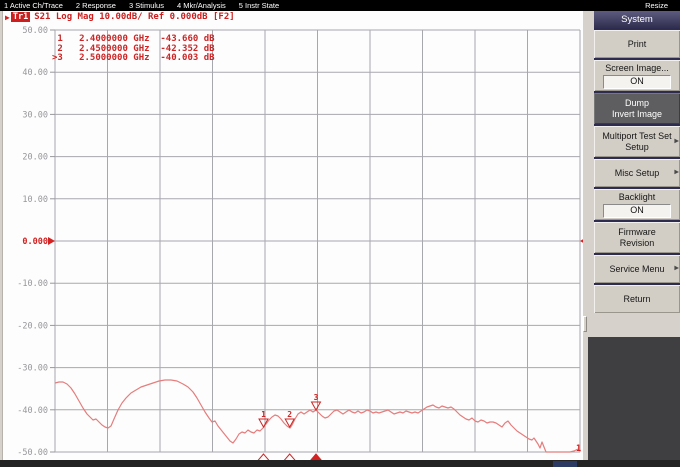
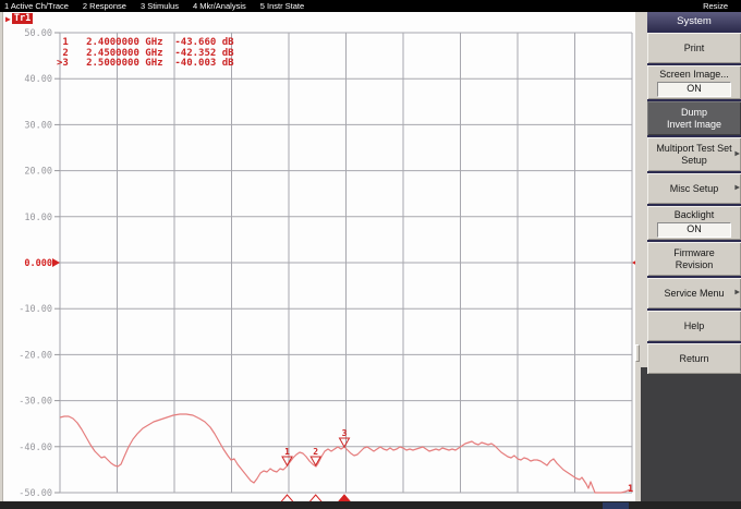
  1 Active Ch/Trace 2 Response 3 Stimulus 4 Mkr/Analysis 5 Instr State
  Resize
  50.00
  40.00
  30.00
  20.00
  10.00
  0.000
  -10.00
  -20.00
  -30.00
  -40.00
  -50.00
  1
  2
  3
  1
  ▶
  Tr1
- S21 Log Mag 10.00dB/ Ref 0.000dB [F2]
  1 2.4000000 GHz -43.660 dB
  2 2.4500000 GHz -42.352 dB
  >3 2.5000000 GHz -40.003 dB
  System
  Print
  Screen Image...
  ON
  Dump
  Invert Image
  Multiport Test Set
  Setup
  Misc Setup
  Backlight
  ON
  Firmware
  Revision
  Service Menu
+ Help
  Return
